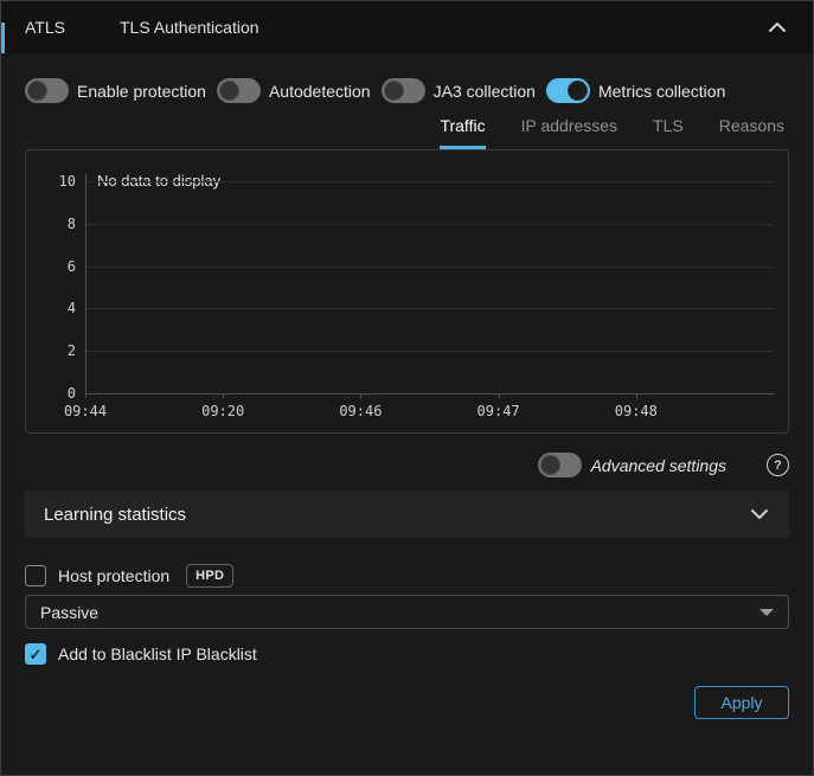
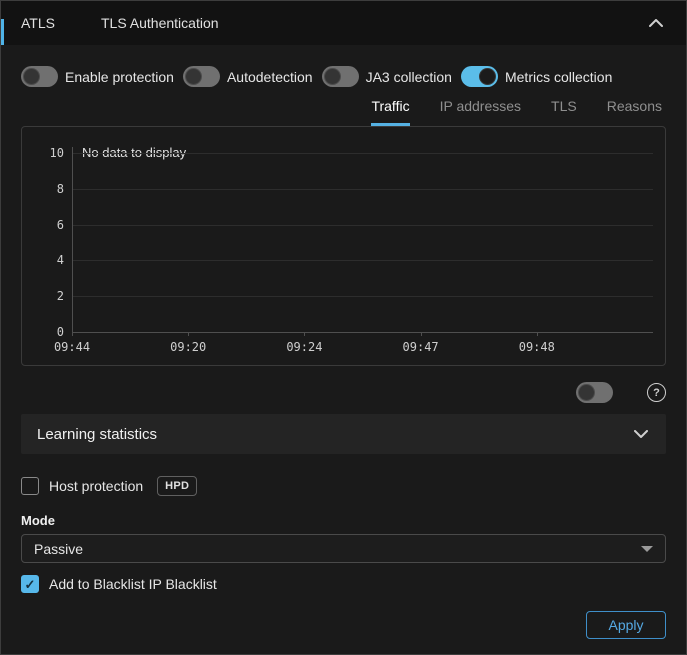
  ATLS
  TLS Authentication
  Enable protection
  Autodetection
  JA3 collection
  Metrics collection
  Traffic
  IP addresses
  TLS
  Reasons
  0
  2
  4
  6
  8
  10
  09:44
  09:20
- 09:46
+ 09:24
  09:47
  09:48
- Advanced settings
  ?
  Learning statistics
  Host protection
  HPD
+ Mode
  Passive
  ✓
  Add to Blacklist IP Blacklist
  Apply
